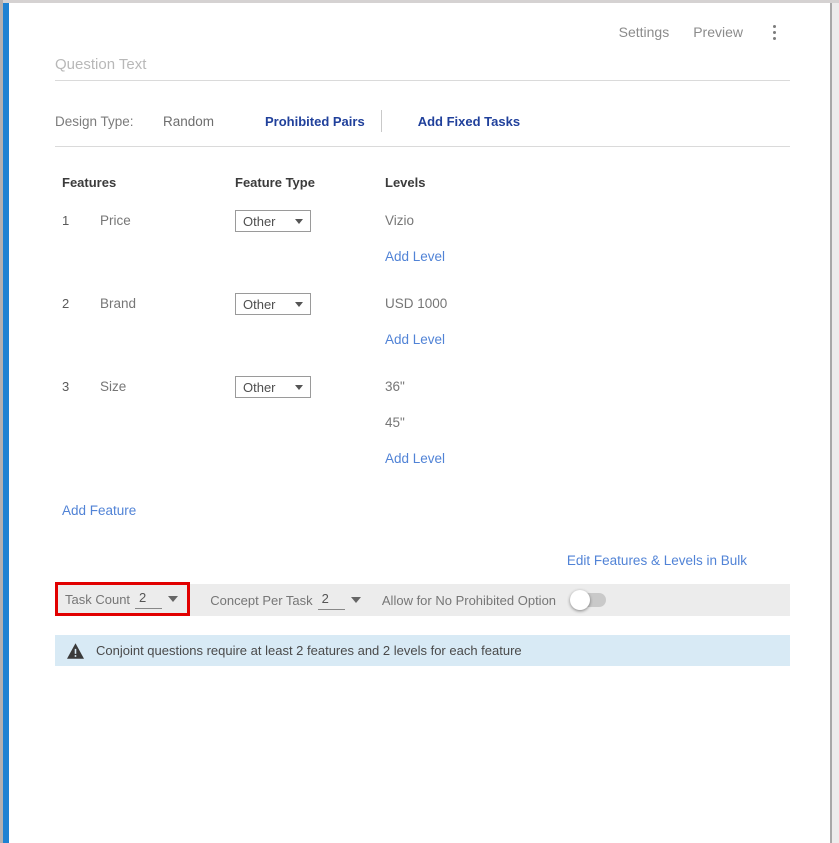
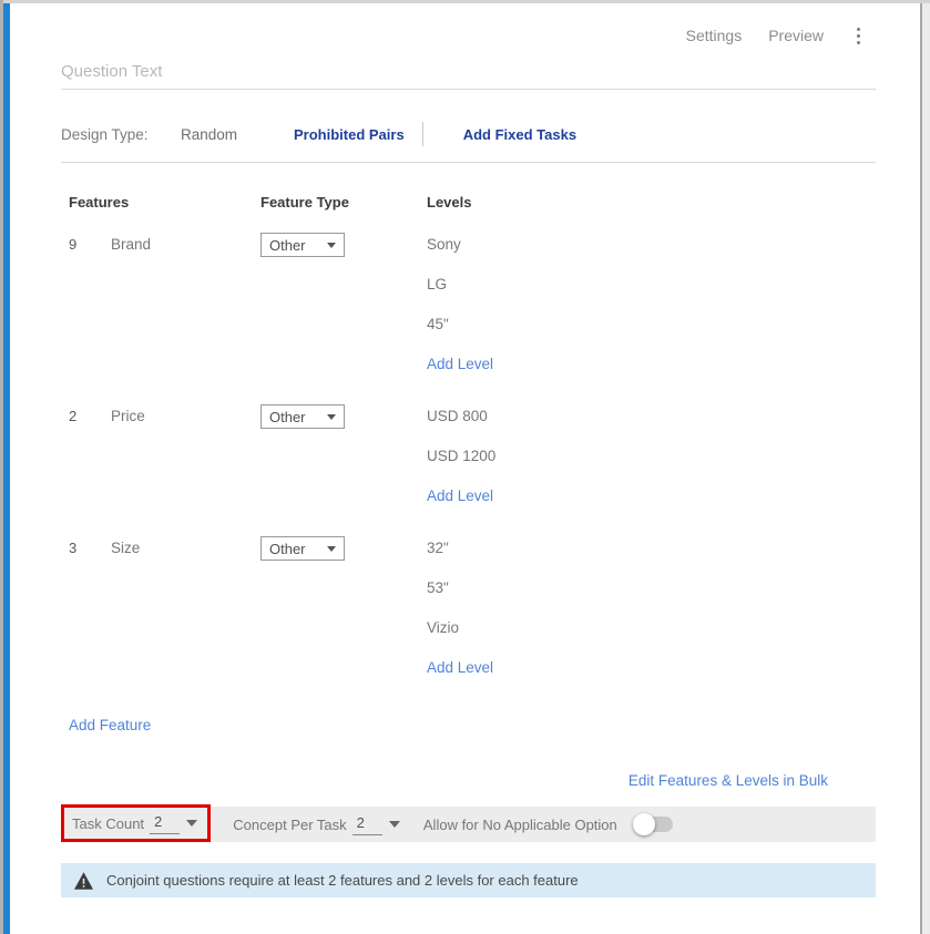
  Settings
  Preview
  Question Text
  Design Type:
  Random
  Prohibited Pairs
  Add Fixed Tasks
  Features
  Feature Type
  Levels
- 1
+ 9
- Price
+ Brand
  Other
+ Sony
+ LG
- Vizio
+ 45"
  Add Level
  2
- Brand
+ Price
  Other
+ USD 800
- USD 1000
+ USD 1200
  Add Level
  3
  Size
  Other
+ 32"
- 36"
+ 53"
- 45"
+ Vizio
  Add Level
  Add Feature
  Edit Features & Levels in Bulk
  Task Count
  2
  Concept Per Task
  2
- Allow for No Prohibited Option
+ Allow for No Applicable Option
  Conjoint questions require at least 2 features and 2 levels for each feature
